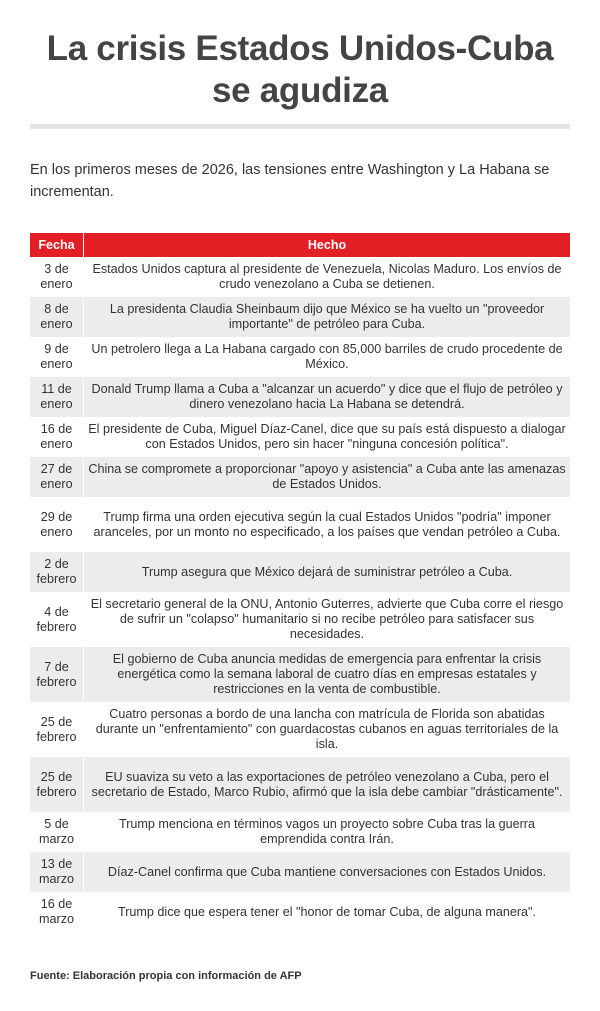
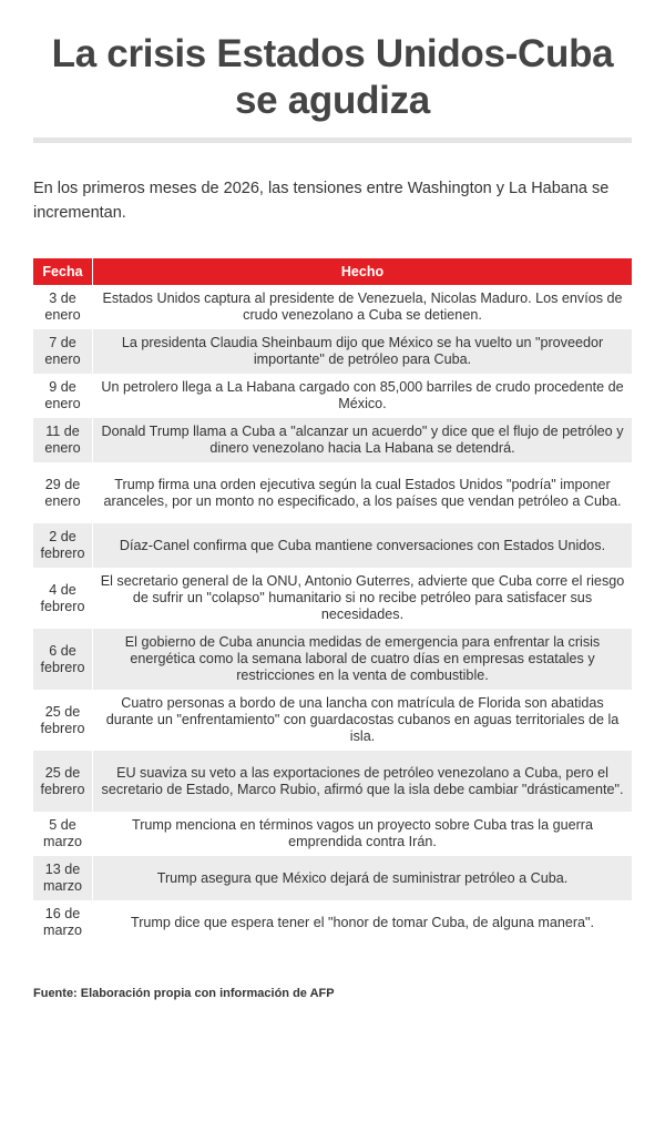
  La crisis Estados Unidos-Cuba se agudiza
  En los primeros meses de 2026, las tensiones entre Washington y La Habana se incrementan.
  Fecha	Hecho
  3 de enero	Estados Unidos captura al presidente de Venezuela, Nicolas Maduro. Los envíos de crudo venezolano a Cuba se detienen.
- 8 de enero	La presidenta Claudia Sheinbaum dijo que México se ha vuelto un "proveedor importante" de petróleo para Cuba.
+ 7 de enero	La presidenta Claudia Sheinbaum dijo que México se ha vuelto un "proveedor importante" de petróleo para Cuba.
  9 de enero	Un petrolero llega a La Habana cargado con 85,000 barriles de crudo procedente de México.
  11 de enero	Donald Trump llama a Cuba a "alcanzar un acuerdo" y dice que el flujo de petróleo y dinero venezolano hacia La Habana se detendrá.
- 16 de enero	El presidente de Cuba, Miguel Díaz-Canel, dice que su país está dispuesto a dialogar con Estados Unidos, pero sin hacer "ninguna concesión política".
- 27 de enero	China se compromete a proporcionar "apoyo y asistencia" a Cuba ante las amenazas de Estados Unidos.
  29 de enero	Trump firma una orden ejecutiva según la cual Estados Unidos "podría" imponer aranceles, por un monto no especificado, a los países que vendan petróleo a Cuba.
- 2 de febrero	Trump asegura que México dejará de suministrar petróleo a Cuba.
+ 2 de febrero	Díaz-Canel confirma que Cuba mantiene conversaciones con Estados Unidos.
  4 de febrero	El secretario general de la ONU, Antonio Guterres, advierte que Cuba corre el riesgo de sufrir un "colapso" humanitario si no recibe petróleo para satisfacer sus necesidades.
- 7 de febrero	El gobierno de Cuba anuncia medidas de emergencia para enfrentar la crisis energética como la semana laboral de cuatro días en empresas estatales y restricciones en la venta de combustible.
+ 6 de febrero	El gobierno de Cuba anuncia medidas de emergencia para enfrentar la crisis energética como la semana laboral de cuatro días en empresas estatales y restricciones en la venta de combustible.
  25 de febrero	Cuatro personas a bordo de una lancha con matrícula de Florida son abatidas durante un "enfrentamiento" con guardacostas cubanos en aguas territoriales de la isla.
  25 de febrero	EU suaviza su veto a las exportaciones de petróleo venezolano a Cuba, pero el secretario de Estado, Marco Rubio, afirmó que la isla debe cambiar "drásticamente".
  5 de marzo	Trump menciona en términos vagos un proyecto sobre Cuba tras la guerra emprendida contra Irán.
- 13 de marzo	Díaz-Canel confirma que Cuba mantiene conversaciones con Estados Unidos.
+ 13 de marzo	Trump asegura que México dejará de suministrar petróleo a Cuba.
  16 de marzo	Trump dice que espera tener el "honor de tomar Cuba, de alguna manera".
  Fuente: Elaboración propia con información de AFP
